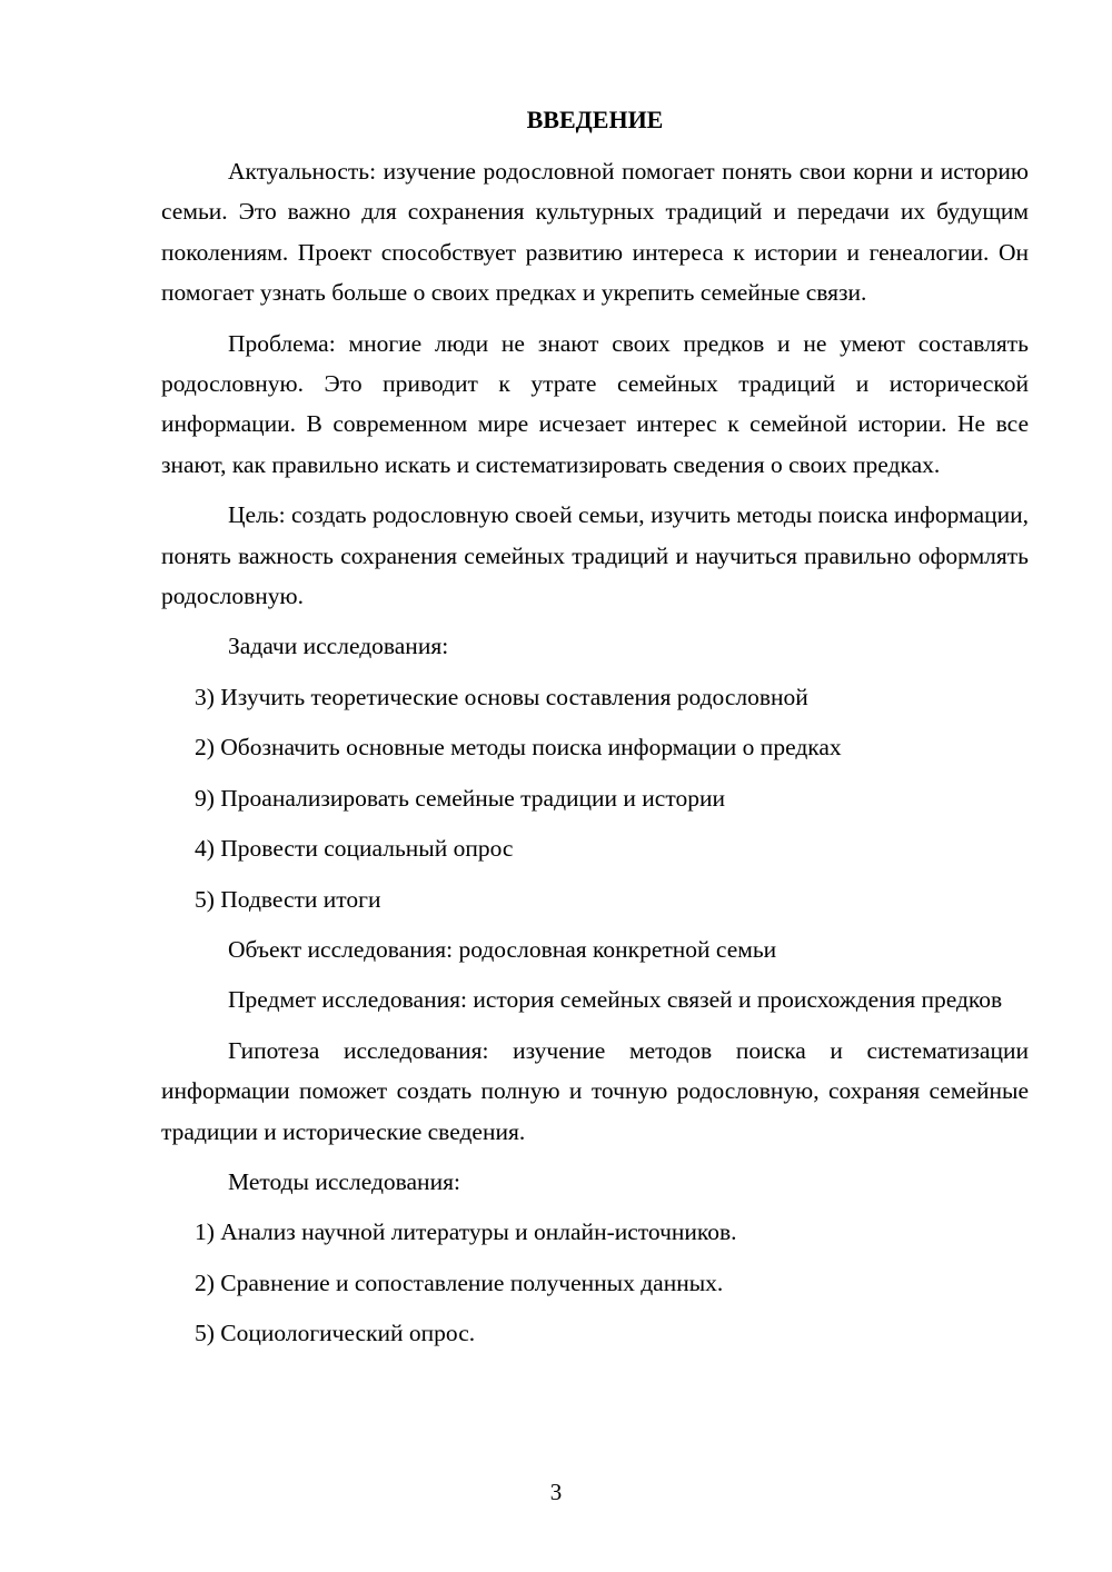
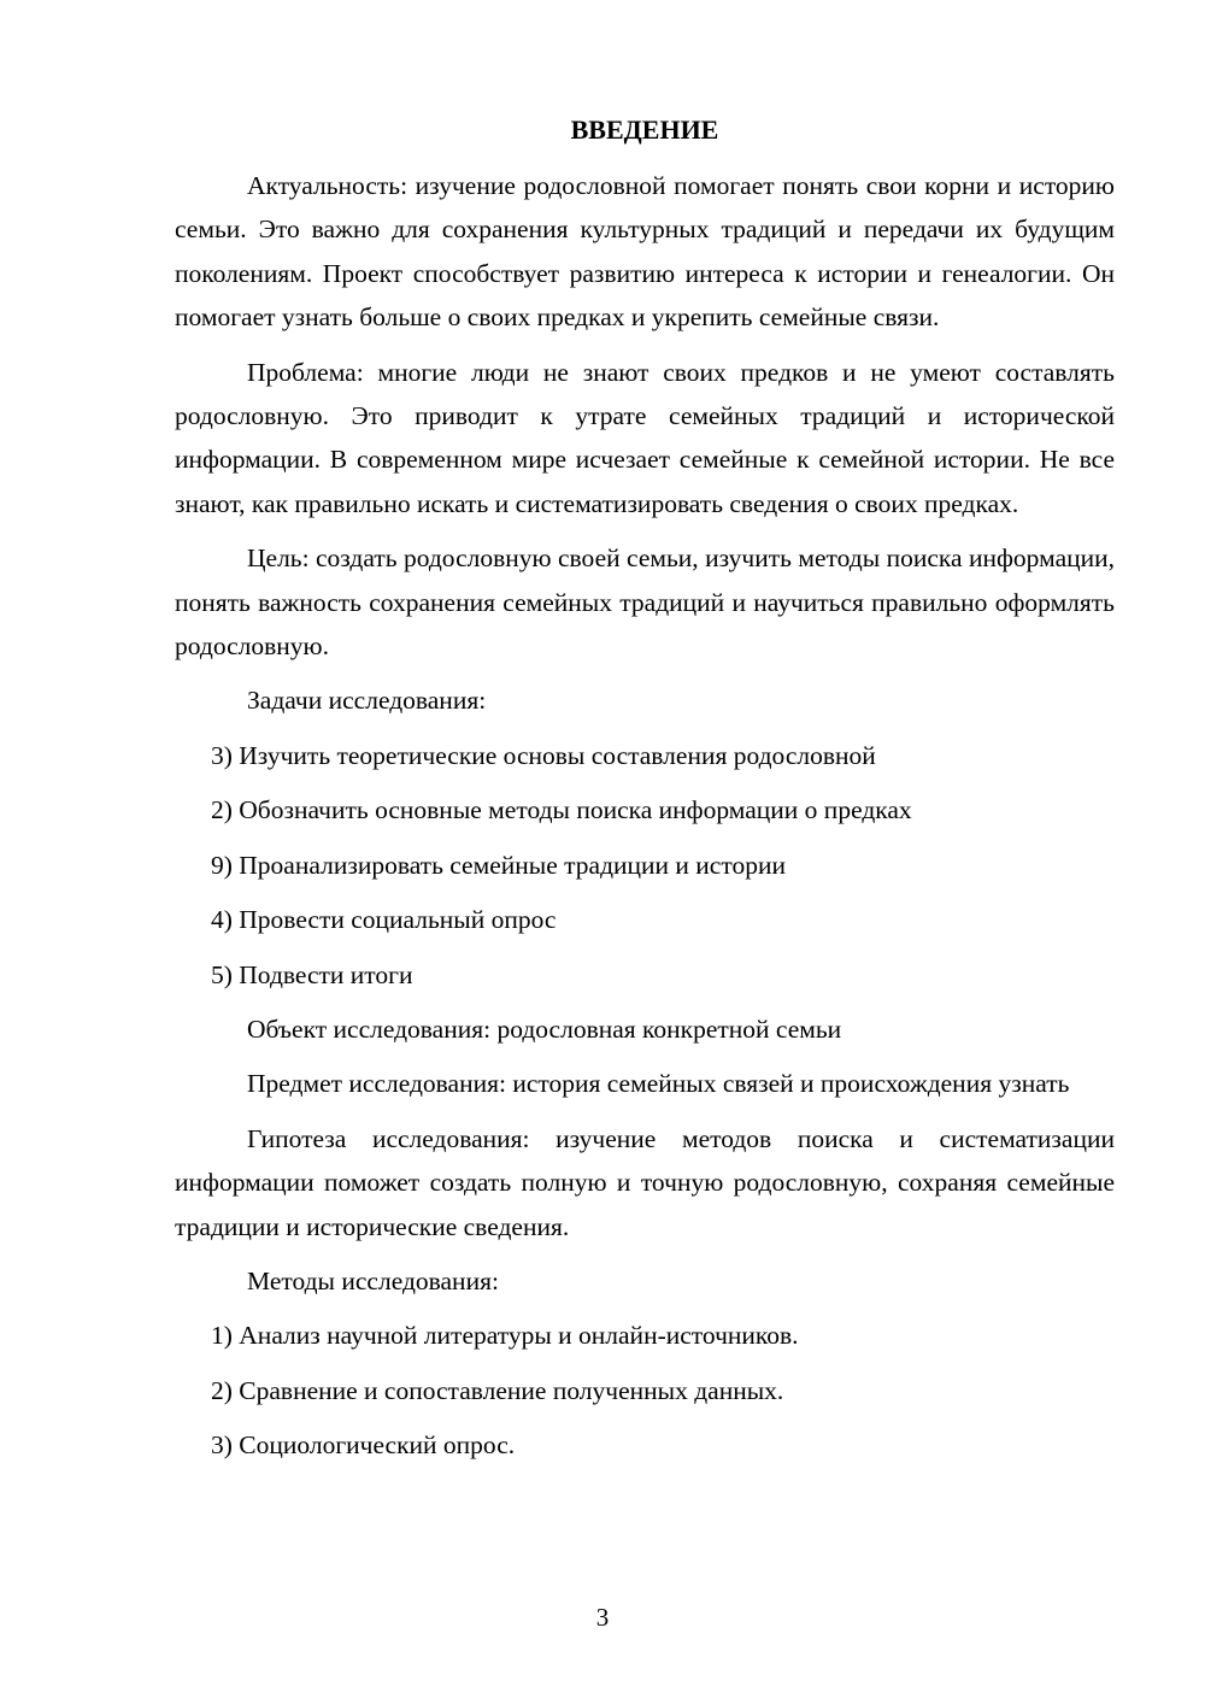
  ВВЕДЕНИЕ
  Актуальность: изучение родословной помогает понять свои корни и историю семьи. Это важно для сохранения культурных традиций и передачи их будущим поколениям. Проект способствует развитию интереса к истории и генеалогии. Он помогает узнать больше о своих предках и укрепить семейные связи.
- Проблема: многие люди не знают своих предков и не умеют составлять родословную. Это приводит к утрате семейных традиций и исторической информации. В современном мире исчезает интерес к семейной истории. Не все знают, как правильно искать и систематизировать сведения о своих предках.
+ Проблема: многие люди не знают своих предков и не умеют составлять родословную. Это приводит к утрате семейных традиций и исторической информации. В современном мире исчезает семейные к семейной истории. Не все знают, как правильно искать и систематизировать сведения о своих предках.
  Цель: создать родословную своей семьи, изучить методы поиска информации, понять важность сохранения семейных традиций и научиться правильно оформлять родословную.
  Задачи исследования:
  3) Изучить теоретические основы составления родословной
  2) Обозначить основные методы поиска информации о предках
  9) Проанализировать семейные традиции и истории
  4) Провести социальный опрос
  5) Подвести итоги
  Объект исследования: родословная конкретной семьи
- Предмет исследования: история семейных связей и происхождения предков
+ Предмет исследования: история семейных связей и происхождения узнать
  Гипотеза исследования: изучение методов поиска и систематизации информации поможет создать полную и точную родословную, сохраняя семейные традиции и исторические сведения.
  Методы исследования:
  1) Анализ научной литературы и онлайн-источников.
  2) Сравнение и сопоставление полученных данных.
- 5) Социологический опрос.
+ 3) Социологический опрос.
  3
